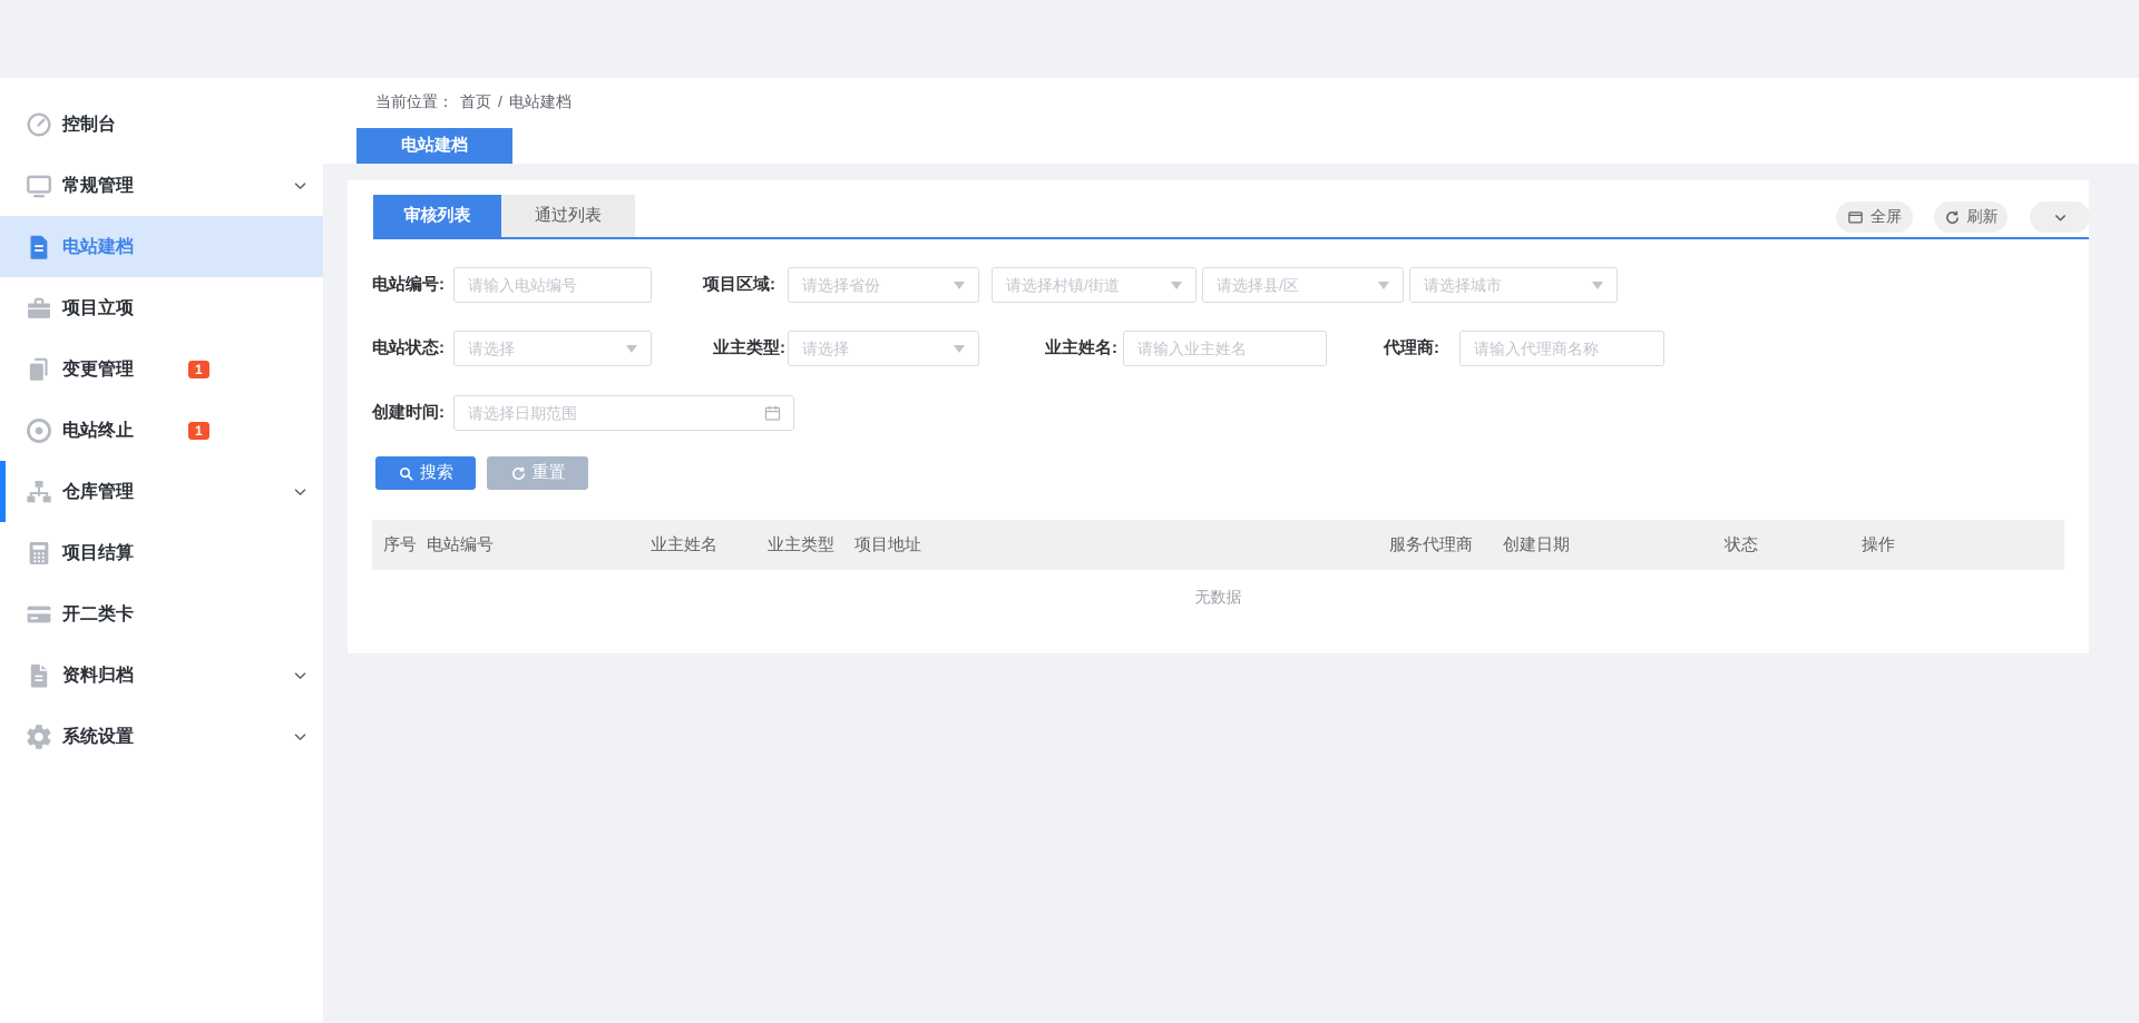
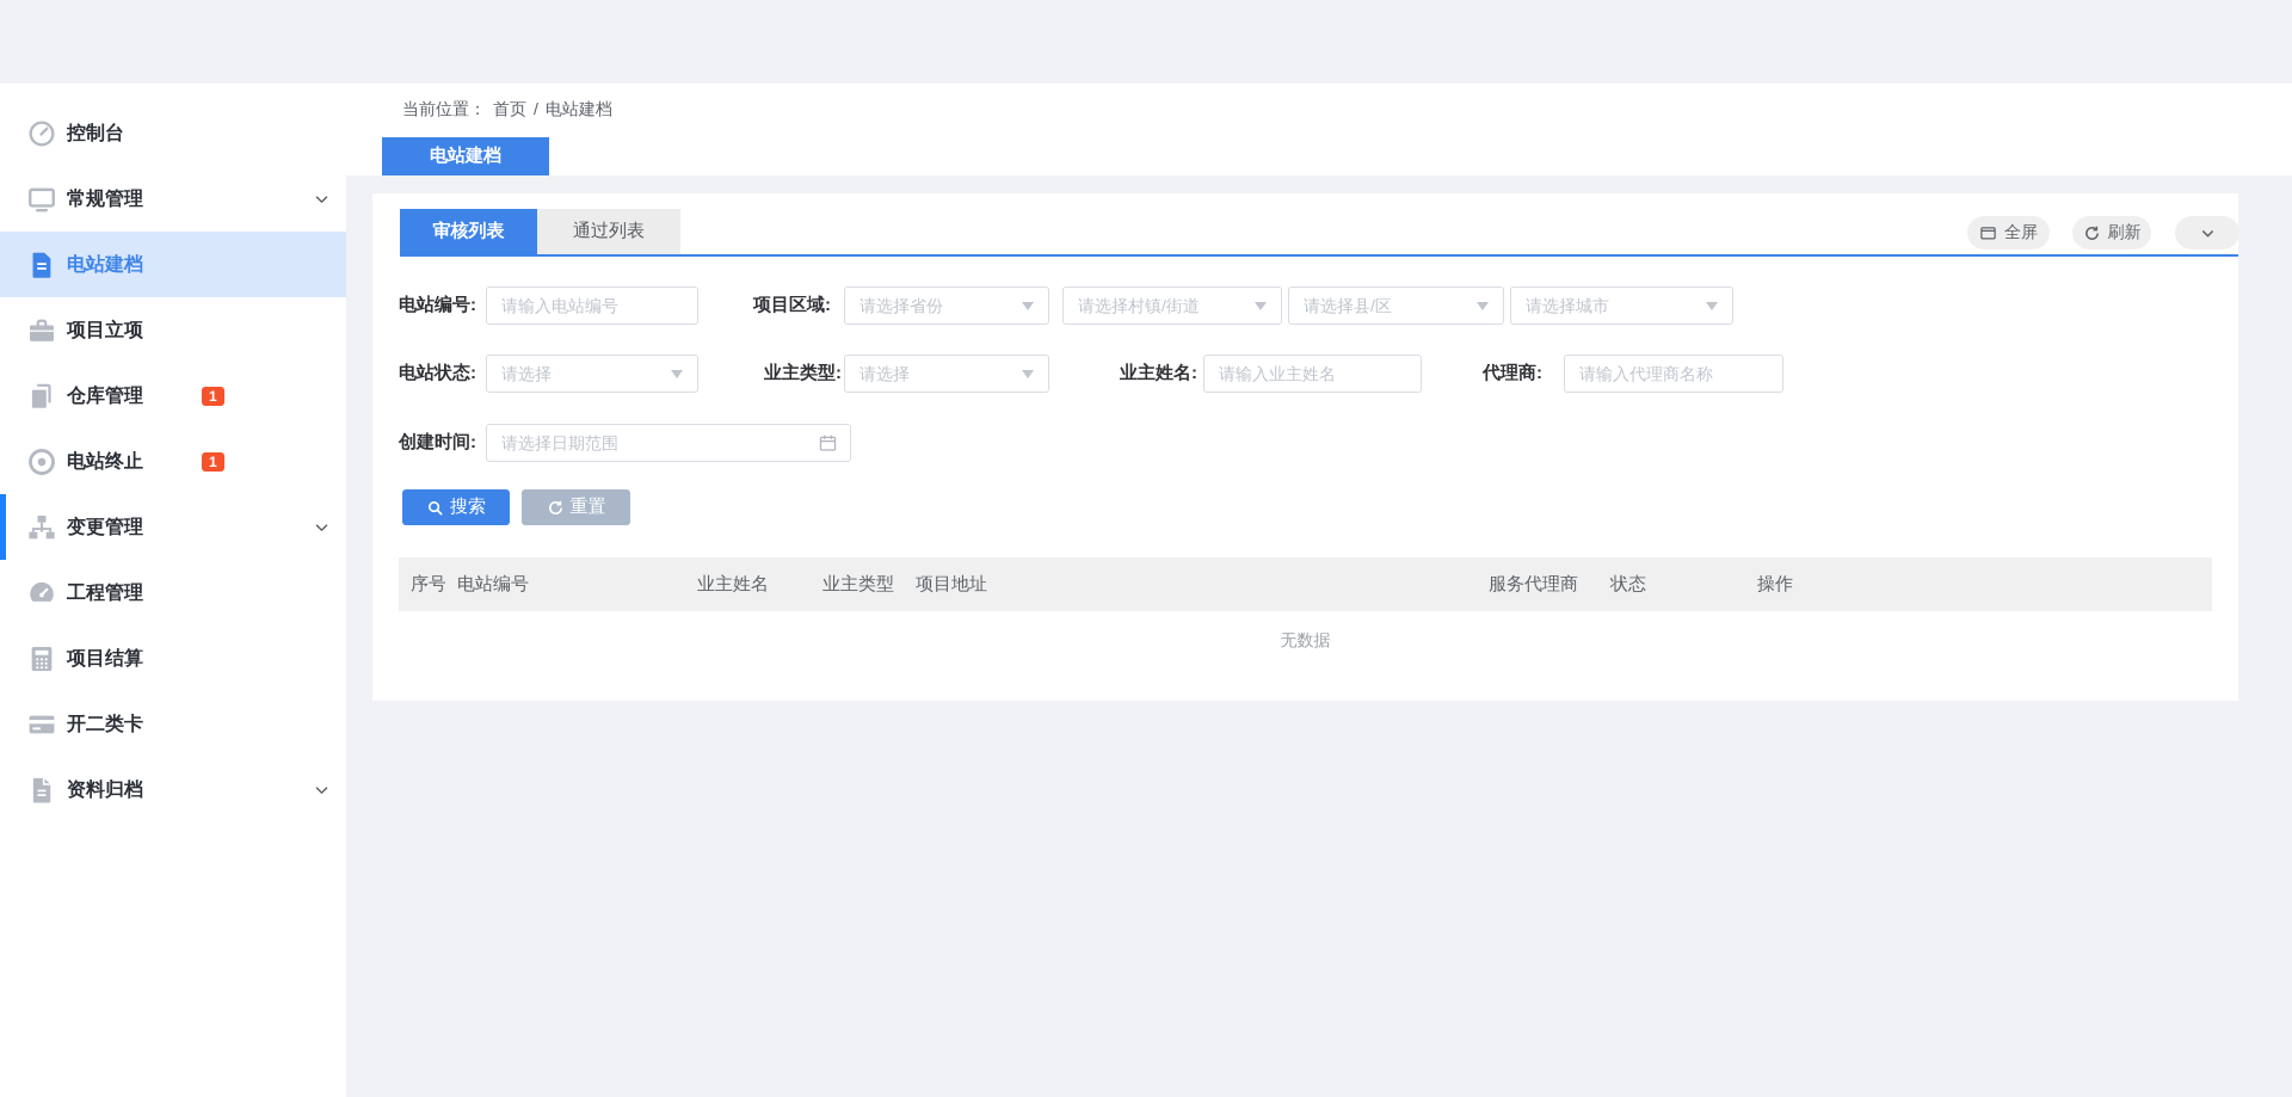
  控制台
  常规管理
  电站建档
  项目立项
- 变更管理
+ 仓库管理
  1
  电站终止
  1
- 仓库管理
+ 变更管理
+ 工程管理
  项目结算
  开二类卡
  资料归档
- 系统设置
  当前位置：
  首页
  /
  电站建档
  电站建档
  审核列表
  通过列表
  全屏
  刷新
  电站编号:
  请输入电站编号
  项目区域:
  请选择省份
  请选择村镇/街道
  请选择县/区
  请选择城市
  电站状态:
  请选择
  业主类型:
  请选择
  业主姓名:
  请输入业主姓名
  代理商:
  请输入代理商名称
  创建时间:
  请选择日期范围
  搜索
  重置
  序号
  电站编号
  业主姓名
  业主类型
  项目地址
  服务代理商
- 创建日期
  状态
  操作
  无数据
